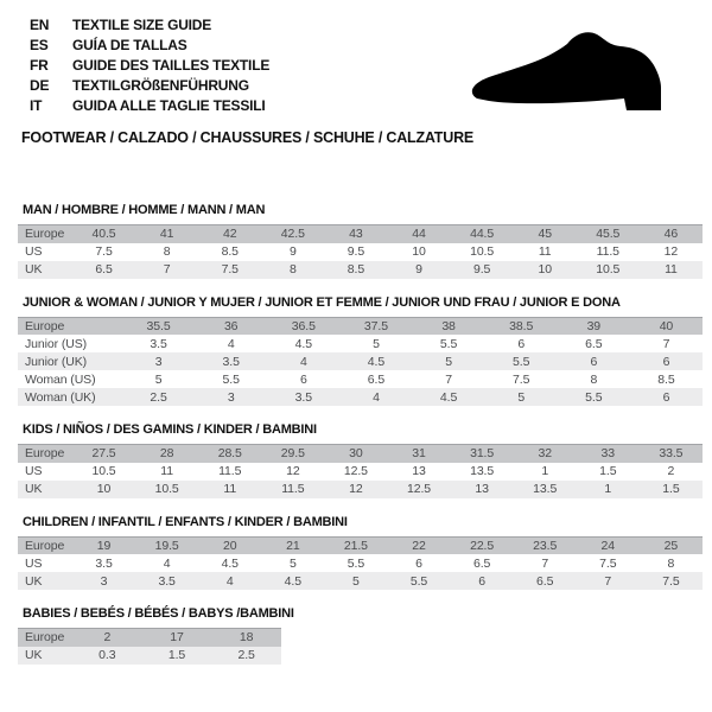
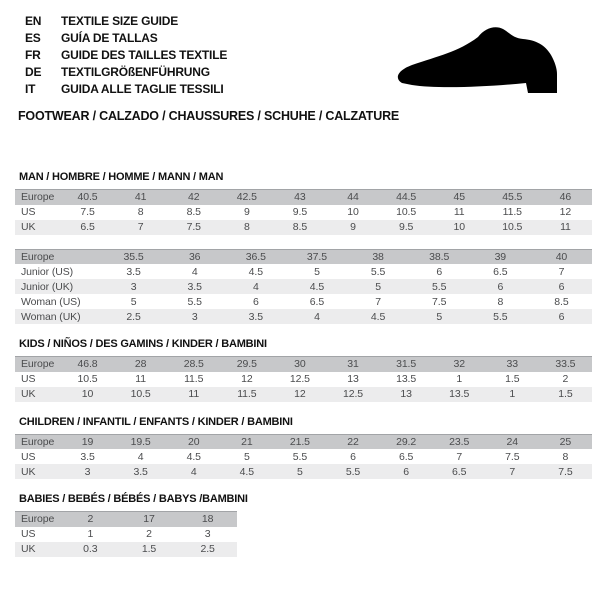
  EN TEXTILE SIZE GUIDE
  ES GUÍA DE TALLAS
  FR GUIDE DES TAILLES TEXTILE
  DE TEXTILGRÖßENFÜHRUNG
  IT GUIDA ALLE TAGLIE TESSILI
  FOOTWEAR / CALZADO / CHAUSSURES / SCHUHE / CALZATURE
  MAN / HOMBRE / HOMME / MANN / MAN
  Europe	40.5	41	42	42.5	43	44	44.5	45	45.5	46
  US	7.5	8	8.5	9	9.5	10	10.5	11	11.5	12
  UK	6.5	7	7.5	8	8.5	9	9.5	10	10.5	11
- JUNIOR & WOMAN / JUNIOR Y MUJER / JUNIOR ET FEMME / JUNIOR UND FRAU / JUNIOR E DONA
  Europe	35.5	36	36.5	37.5	38	38.5	39	40
  Junior (US)	3.5	4	4.5	5	5.5	6	6.5	7
  Junior (UK)	3	3.5	4	4.5	5	5.5	6	6
  Woman (US)	5	5.5	6	6.5	7	7.5	8	8.5
  Woman (UK)	2.5	3	3.5	4	4.5	5	5.5	6
  KIDS / NIÑOS / DES GAMINS / KINDER / BAMBINI
- Europe	27.5	28	28.5	29.5	30	31	31.5	32	33	33.5
+ Europe	46.8	28	28.5	29.5	30	31	31.5	32	33	33.5
  US	10.5	11	11.5	12	12.5	13	13.5	1	1.5	2
  UK	10	10.5	11	11.5	12	12.5	13	13.5	1	1.5
  CHILDREN / INFANTIL / ENFANTS / KINDER / BAMBINI
- Europe	19	19.5	20	21	21.5	22	22.5	23.5	24	25
+ Europe	19	19.5	20	21	21.5	22	29.2	23.5	24	25
  US	3.5	4	4.5	5	5.5	6	6.5	7	7.5	8
  UK	3	3.5	4	4.5	5	5.5	6	6.5	7	7.5
  BABIES / BEBÉS / BÉBÉS / BABYS /BAMBINI
  Europe	2	17	18
+ US	1	2	3
  UK	0.3	1.5	2.5
